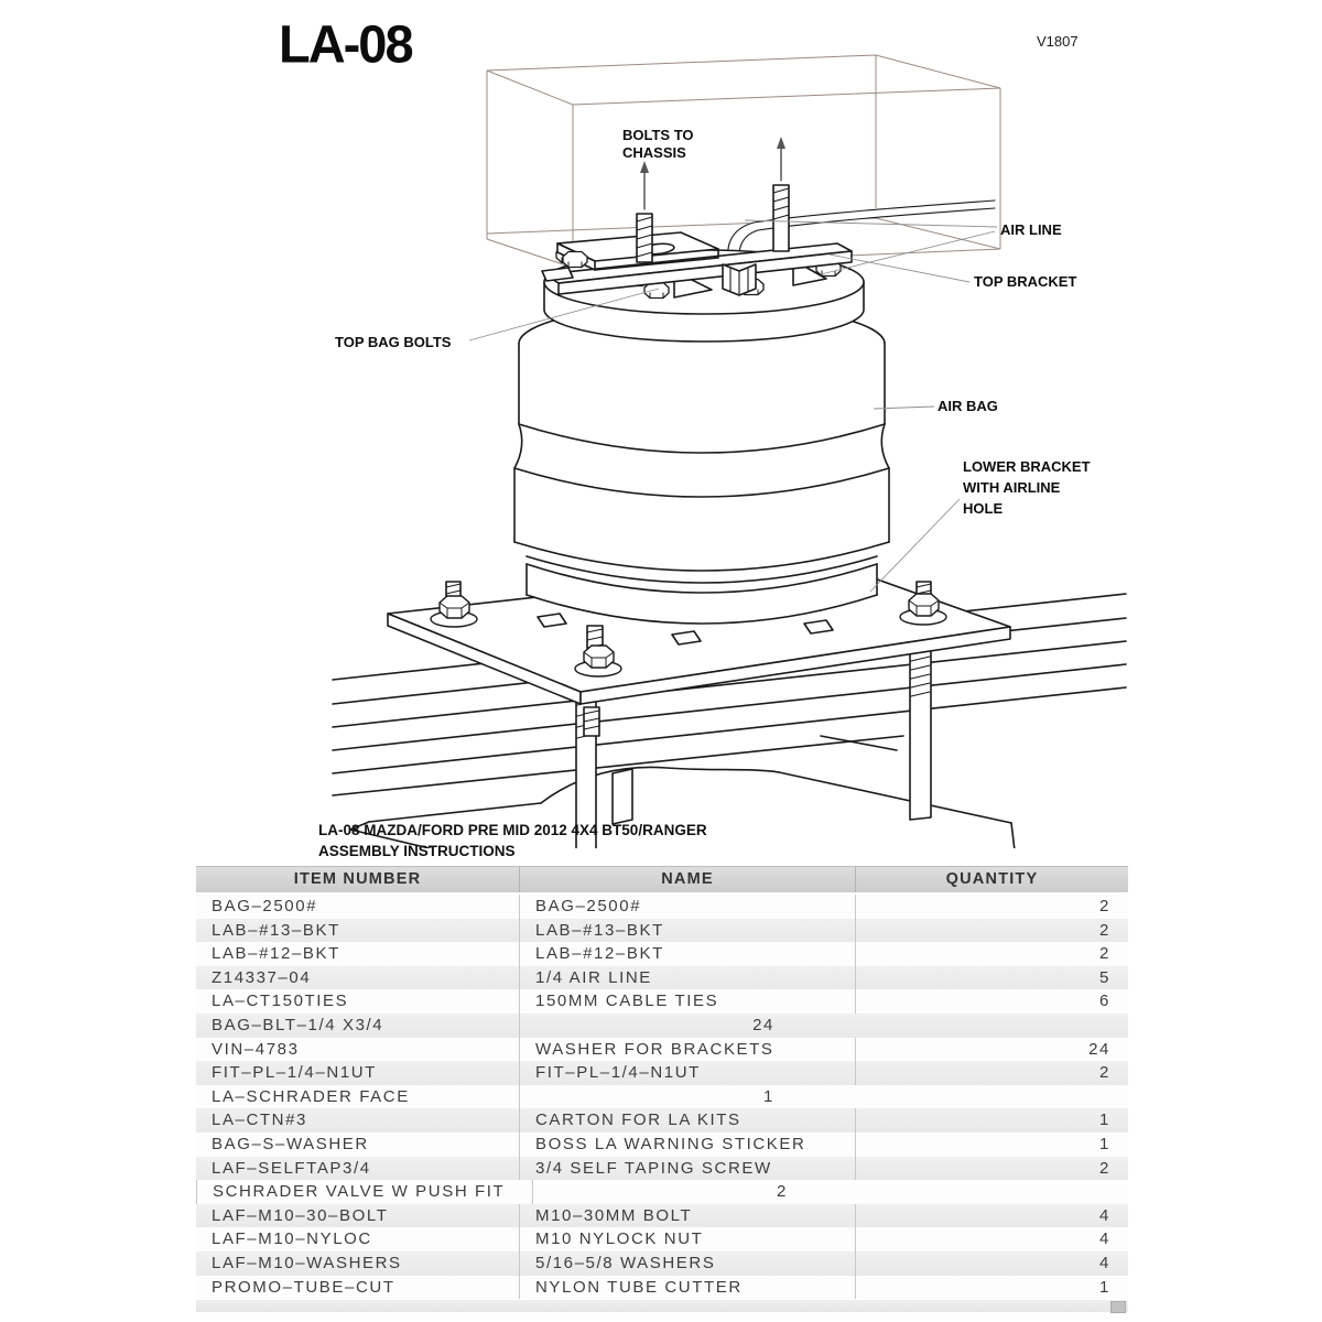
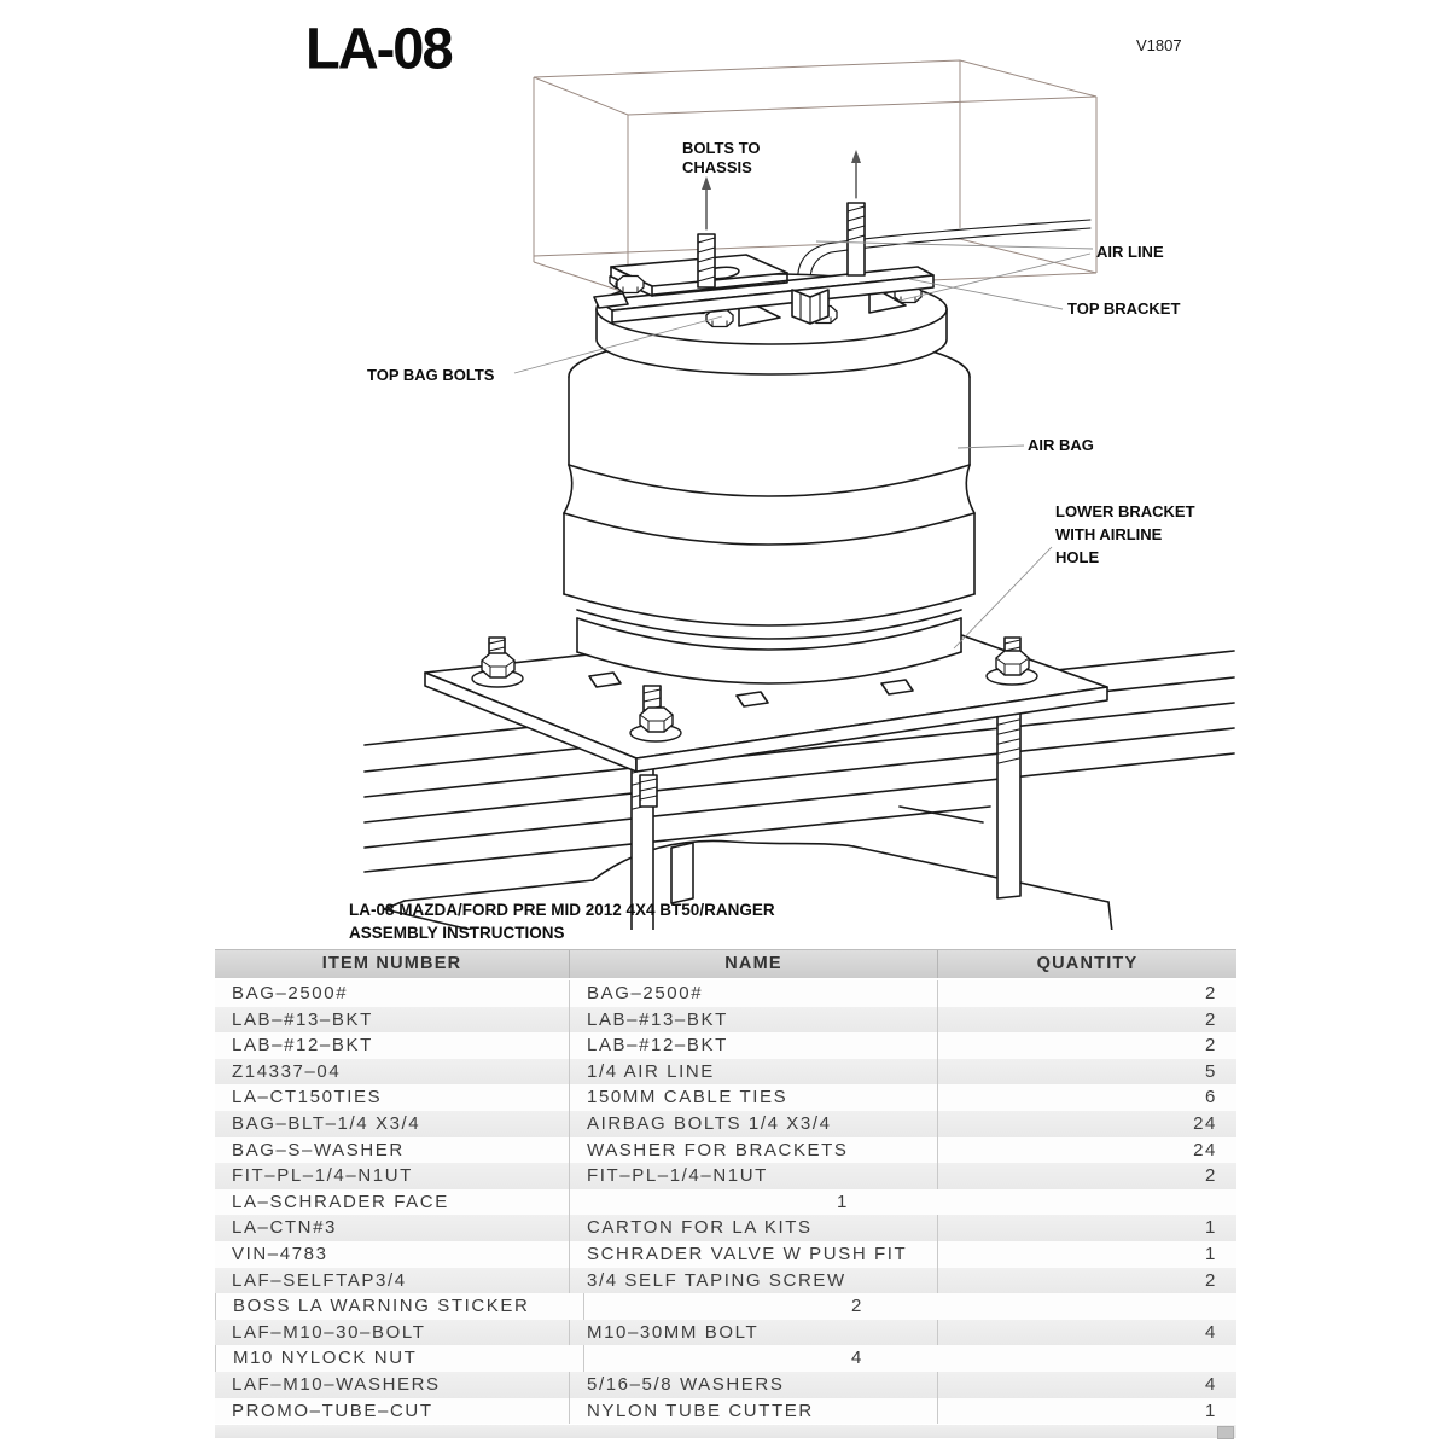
  LA-08
  V1807
  BOLTS TO
  CHASSIS
  AIR LINE
  TOP BRACKET
  TOP BAG BOLTS
  AIR BAG
  LOWER BRACKET
  WITH AIRLINE
  HOLE
  LA-08 MAZDA/FORD PRE MID 2012 4X4 BT50/RANGER
  ASSEMBLY INSTRUCTIONS
  ITEM NUMBER
  NAME
  QUANTITY
  BAG–2500#
  BAG–2500#
  2
  LAB–#13–BKT
  LAB–#13–BKT
  2
  LAB–#12–BKT
  LAB–#12–BKT
  2
  Z14337–04
  1/4 AIR LINE
  5
  LA–CT150TIES
  150MM CABLE TIES
  6
  BAG–BLT–1/4 X3/4
+ AIRBAG BOLTS 1/4 X3/4
  24
- VIN–4783
+ BAG–S–WASHER
  WASHER FOR BRACKETS
  24
  FIT–PL–1/4–N1UT
  FIT–PL–1/4–N1UT
  2
  LA–SCHRADER FACE
  1
  LA–CTN#3
  CARTON FOR LA KITS
  1
- BAG–S–WASHER
+ VIN–4783
- BOSS LA WARNING STICKER
+ SCHRADER VALVE W PUSH FIT
  1
  LAF–SELFTAP3/4
  3/4 SELF TAPING SCREW
  2
- SCHRADER VALVE W PUSH FIT
+ BOSS LA WARNING STICKER
  2
  LAF–M10–30–BOLT
  M10–30MM BOLT
  4
- LAF–M10–NYLOC
  M10 NYLOCK NUT
  4
  LAF–M10–WASHERS
  5/16–5/8 WASHERS
  4
  PROMO–TUBE–CUT
  NYLON TUBE CUTTER
  1
